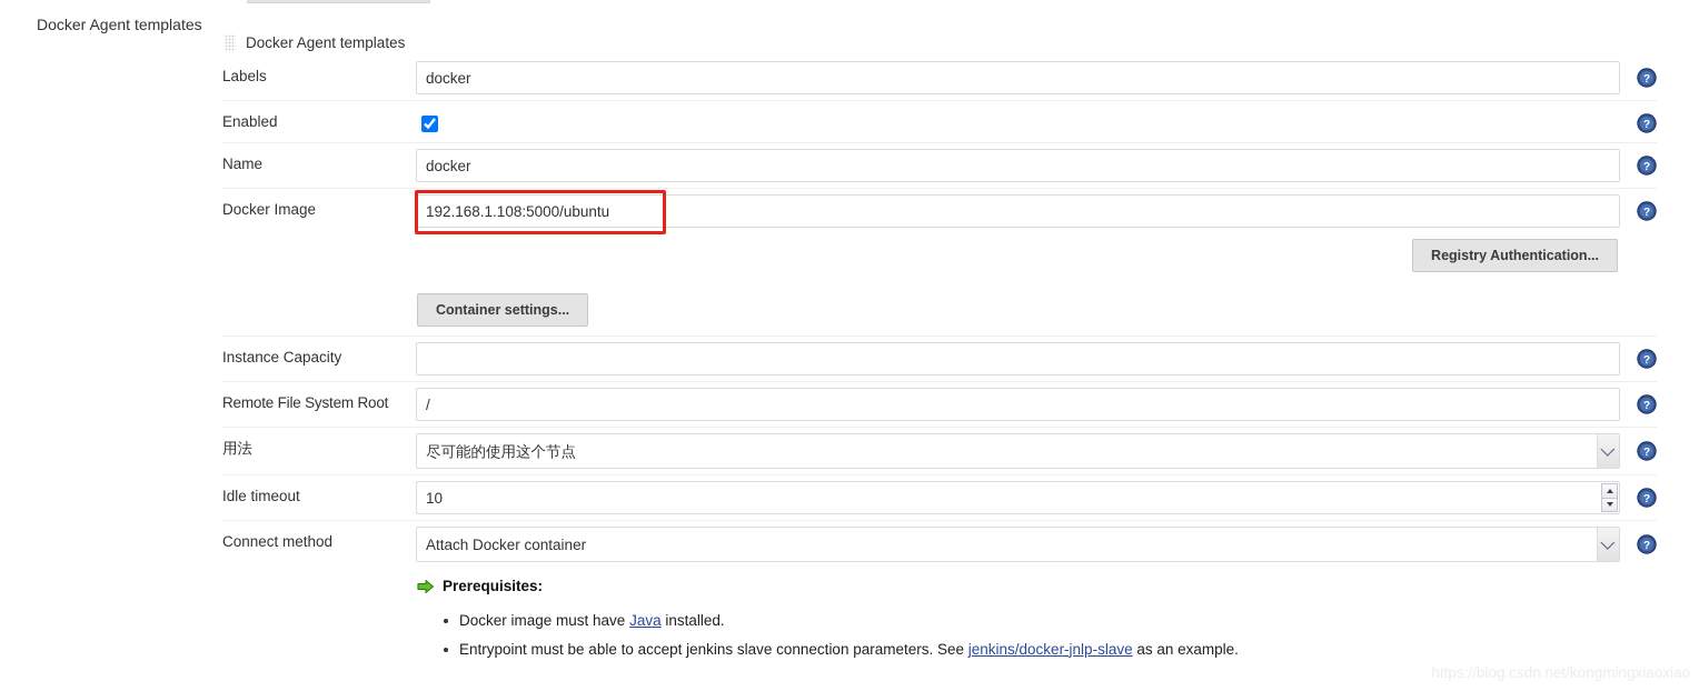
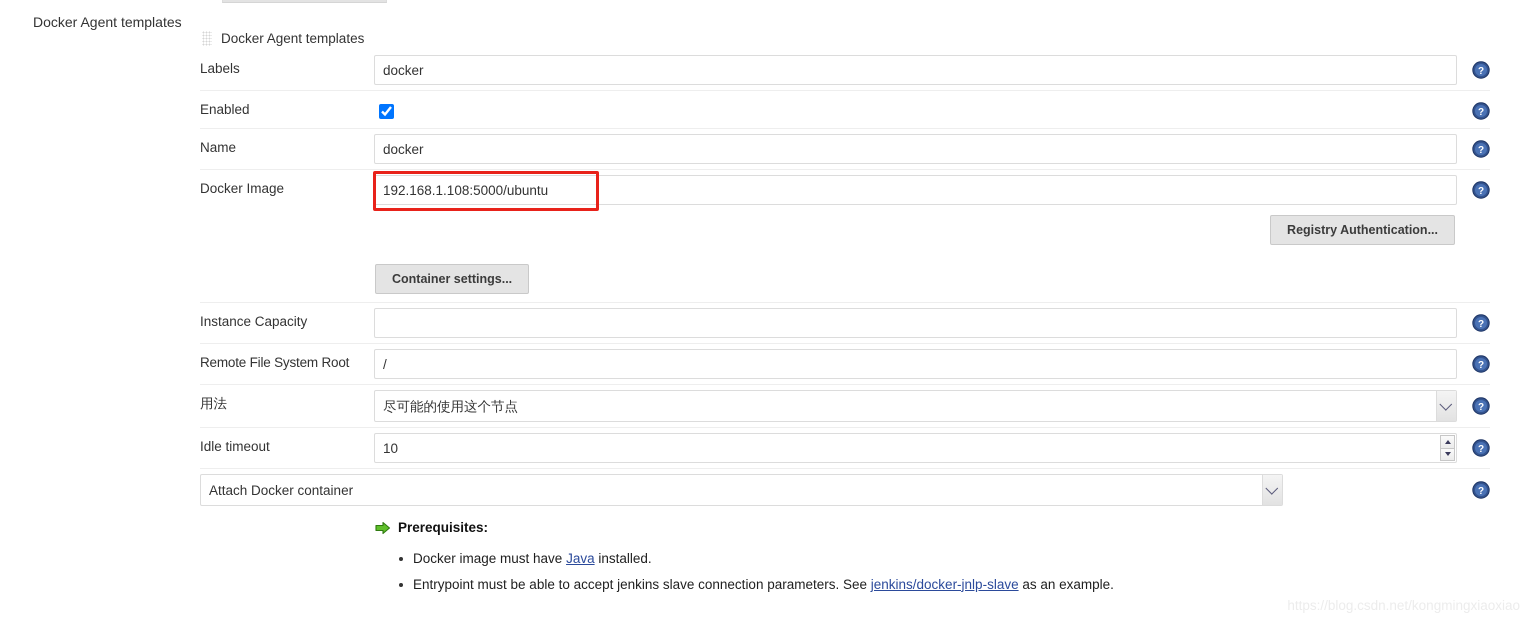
  Docker Agent templates
  Docker Agent templates
  Labels
  docker
  ?
  Enabled
  ?
  Name
  docker
  ?
  Docker Image
  192.168.1.108:5000/ubuntu
  ?
  Registry Authentication...
  Container settings...
  Instance Capacity
  ?
  Remote File System Root
  /
  ?
  用法
  尽可能的使用这个节点
  ?
  Idle timeout
  10
  ?
- Connect method
  Attach Docker container
  ?
  Prerequisites:
  Docker image must have Java installed.
  Entrypoint must be able to accept jenkins slave connection parameters. See jenkins/docker-jnlp-slave as an example.
